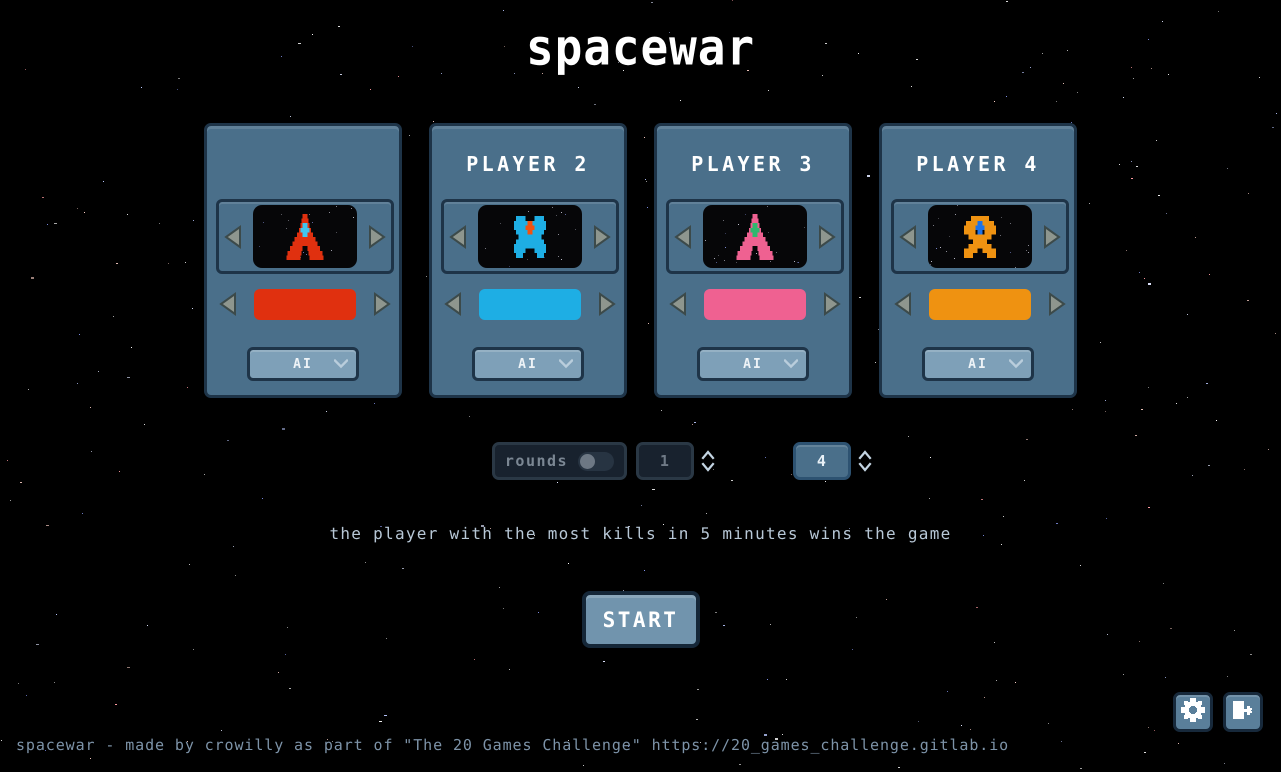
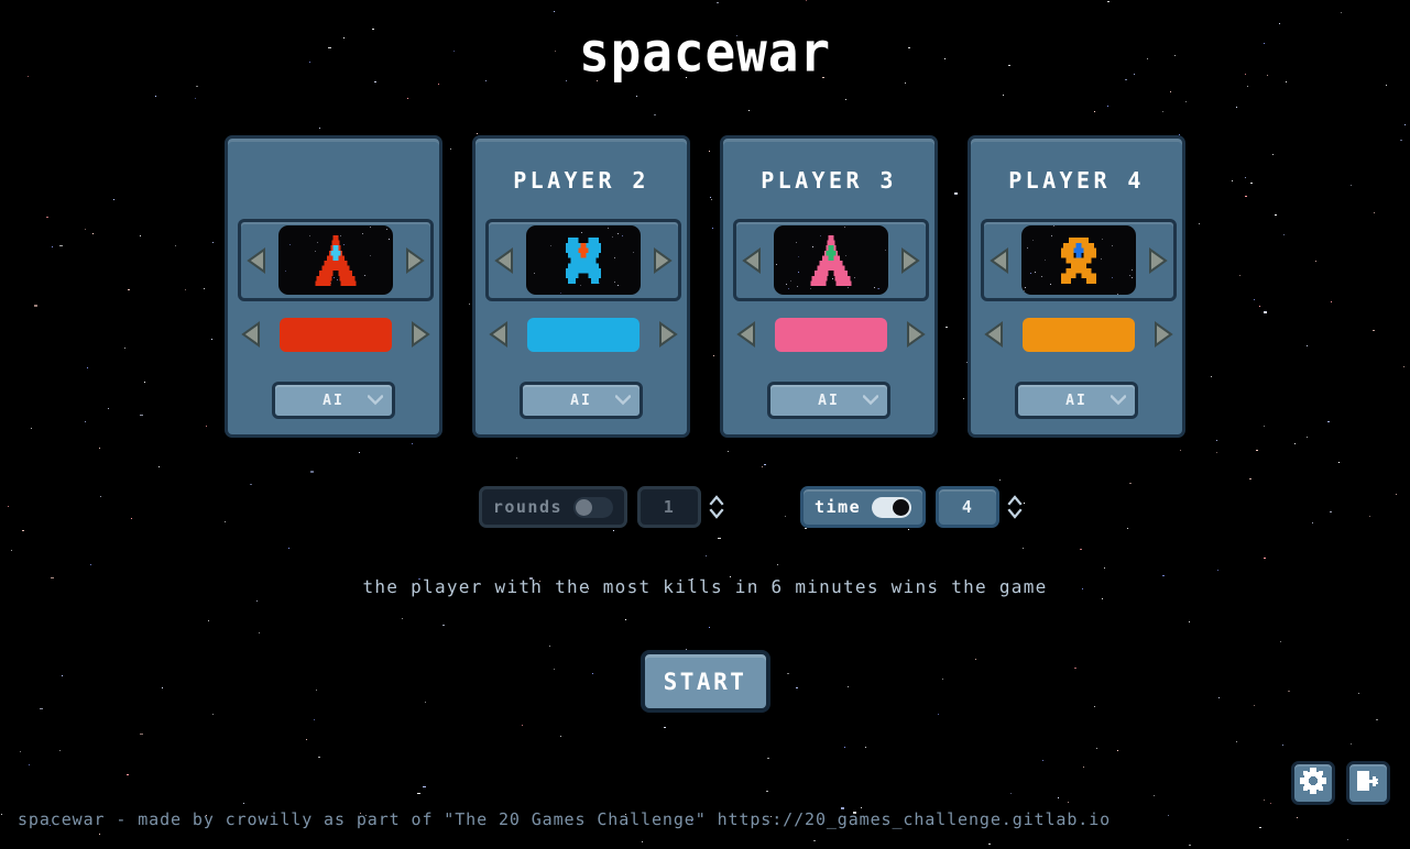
  spacewar
  AI
  PLAYER 2
  AI
  PLAYER 3
  AI
  PLAYER 4
  AI
  rounds
  1
+ time
  4
- the player with the most kills in 5 minutes wins the game
+ the player with the most kills in 6 minutes wins the game
  START
  spacewar - made by crowilly as part of "The 20 Games Challenge" https://20_games_challenge.gitlab.io
